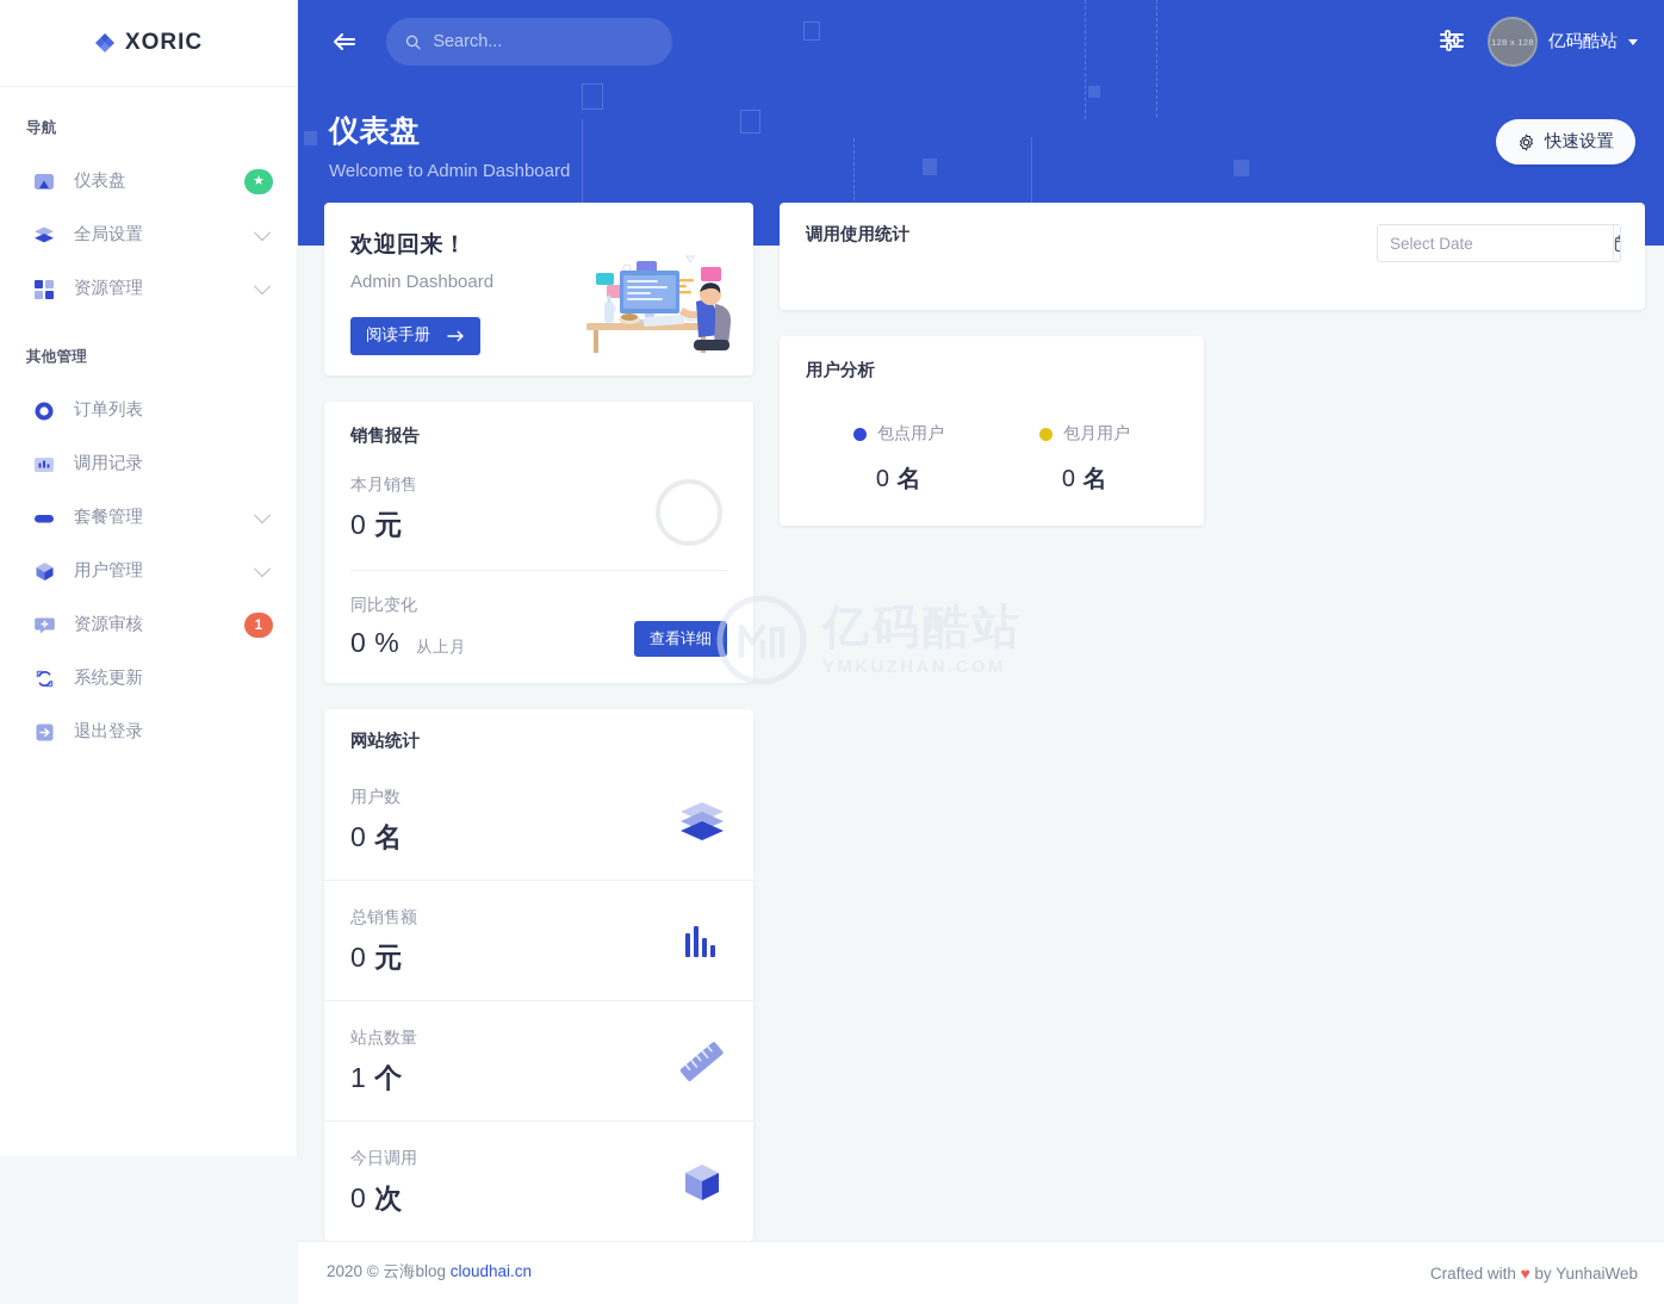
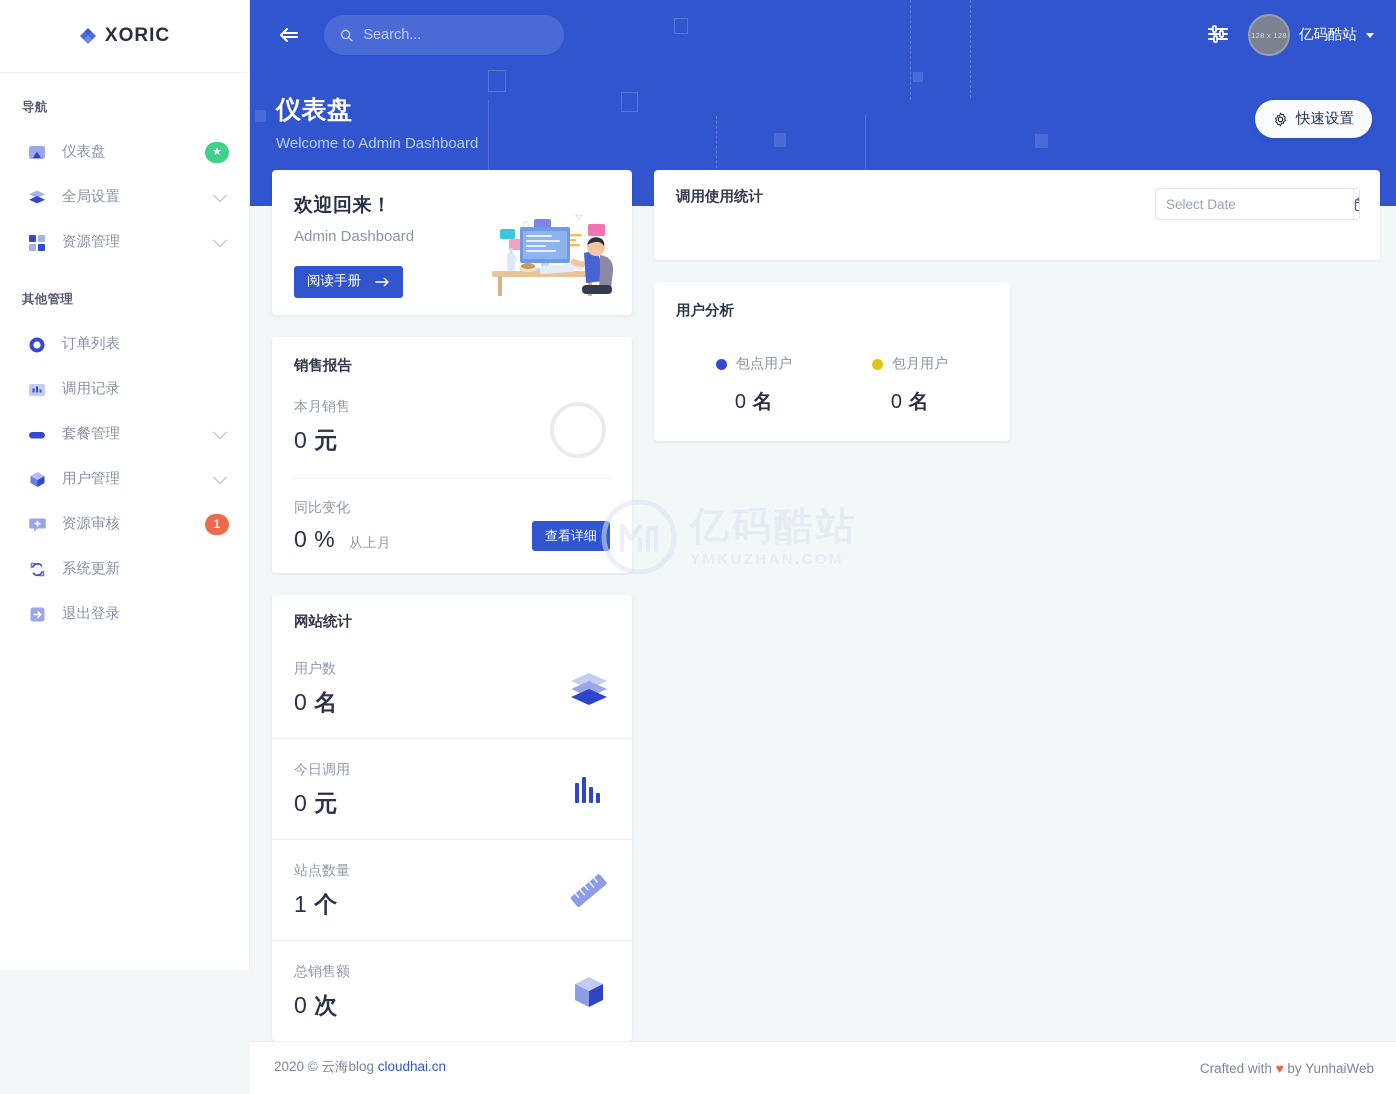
  XORIC
  导航
  仪表盘
  ★
  全局设置
  资源管理
  其他管理
  订单列表
  调用记录
  套餐管理
  用户管理
  资源审核
  1
  系统更新
  退出登录
  Search...
  128 x 128
  亿码酷站
  仪表盘
  Welcome to Admin Dashboard
  快速设置
  欢迎回来！
  Admin Dashboard
  阅读手册
  销售报告
  本月销售
  0 元
  同比变化
  0 % 从上月
  查看详细
  网站统计
  用户数
  0 名
- 总销售额
+ 今日调用
  0 元
  站点数量
  1 个
- 今日调用
+ 总销售额
  0 次
  调用使用统计
  Select Date
  用户分析
  包点用户
  0 名
  包月用户
  0 名
  2020 © 云海blog cloudhai.cn
  Crafted with ♥ by YunhaiWeb
